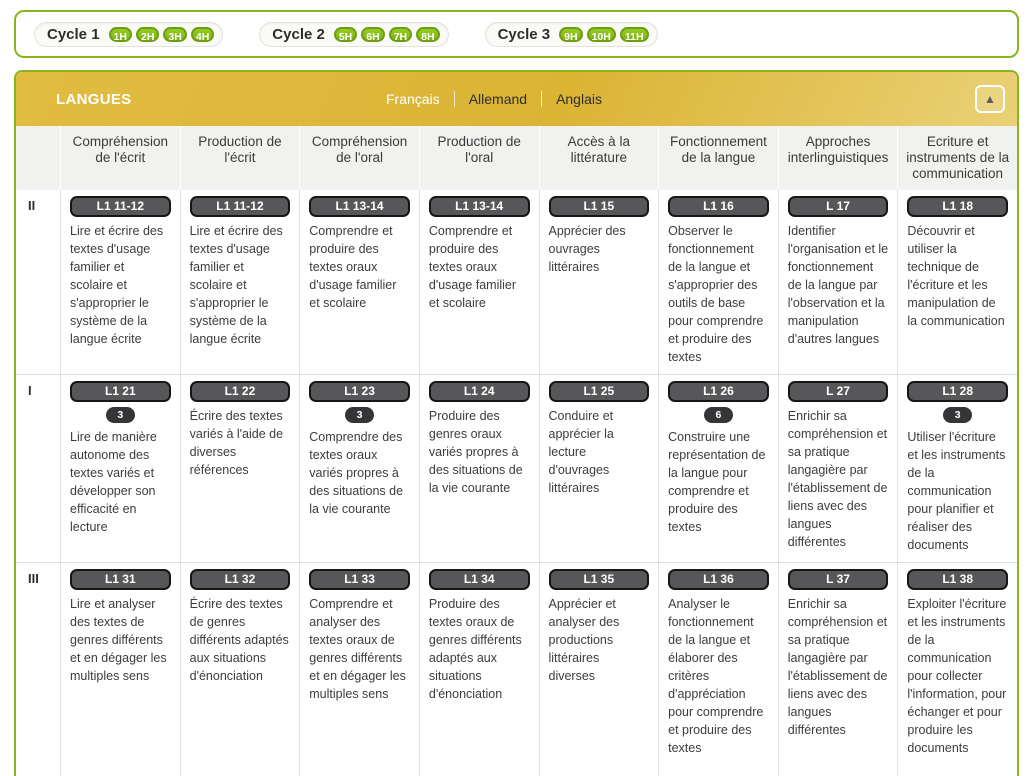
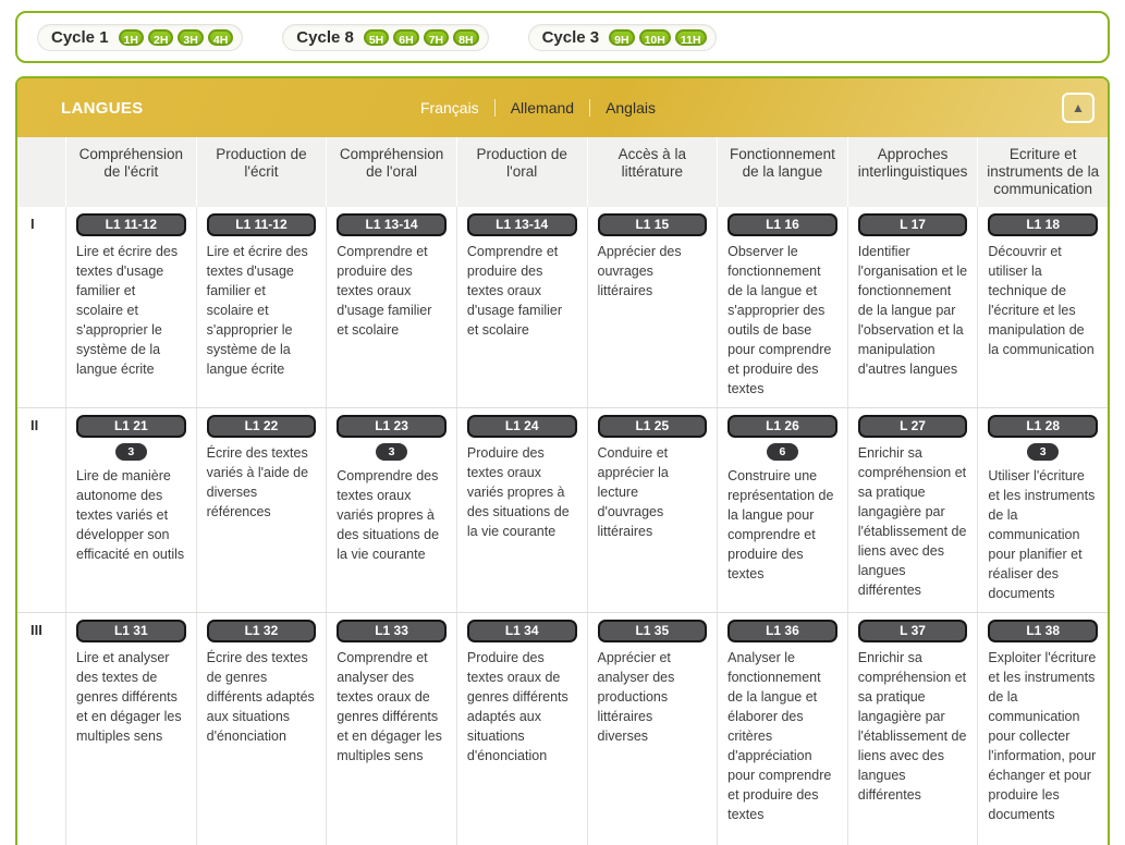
  Cycle 1
  1H
  2H
  3H
  4H
- Cycle 2
+ Cycle 8
  5H
  6H
  7H
  8H
  Cycle 3
  9H
  10H
  11H
  LANGUES
  Français
  Allemand
  Anglais
  ▲
  Compréhension de l'écrit
  Production de l'écrit
  Compréhension de l'oral
  Production de l'oral
  Accès à la littérature
  Fonctionnement de la langue
  Approches interlinguistiques
  Ecriture et instruments de la communication
- II
+ I
  L1 11-12
  Lire et écrire des textes d'usage familier et scolaire et s'approprier le système de la langue écrite
  L1 11-12
  Lire et écrire des textes d'usage familier et scolaire et s'approprier le système de la langue écrite
  L1 13-14
  Comprendre et produire des textes oraux d'usage familier et scolaire
  L1 13-14
  Comprendre et produire des textes oraux d'usage familier et scolaire
  L1 15
  Apprécier des ouvrages littéraires
  L1 16
  Observer le fonctionnement de la langue et s'approprier des outils de base pour comprendre et produire des textes
  L 17
  Identifier l'organisation et le fonctionnement de la langue par l'observation et la manipulation d'autres langues
  L1 18
  Découvrir et utiliser la technique de l'écriture et les manipulation de la communication
- I
+ II
  L1 21
  3
- Lire de manière autonome des textes variés et développer son efficacité en lecture
+ Lire de manière autonome des textes variés et développer son efficacité en outils
  L1 22
  Écrire des textes variés à l'aide de diverses références
  L1 23
  3
  Comprendre des textes oraux variés propres à des situations de la vie courante
  L1 24
- Produire des genres oraux variés propres à des situations de la vie courante
+ Produire des textes oraux variés propres à des situations de la vie courante
  L1 25
  Conduire et apprécier la lecture d'ouvrages littéraires
  L1 26
  6
  Construire une représentation de la langue pour comprendre et produire des textes
  L 27
  Enrichir sa compréhension et sa pratique langagière par l'établissement de liens avec des langues différentes
  L1 28
  3
  Utiliser l'écriture et les instruments de la communication pour planifier et réaliser des documents
  III
  L1 31
  Lire et analyser des textes de genres différents et en dégager les multiples sens
  L1 32
  Écrire des textes de genres différents adaptés aux situations d'énonciation
  L1 33
  Comprendre et analyser des textes oraux de genres différents et en dégager les multiples sens
  L1 34
  Produire des textes oraux de genres différents adaptés aux situations d'énonciation
  L1 35
  Apprécier et analyser des productions littéraires diverses
  L1 36
  Analyser le fonctionnement de la langue et élaborer des critères d'appréciation pour comprendre et produire des textes
  L 37
  Enrichir sa compréhension et sa pratique langagière par l'établissement de liens avec des langues différentes
  L1 38
  Exploiter l'écriture et les instruments de la communication pour collecter l'information, pour échanger et pour produire les documents
